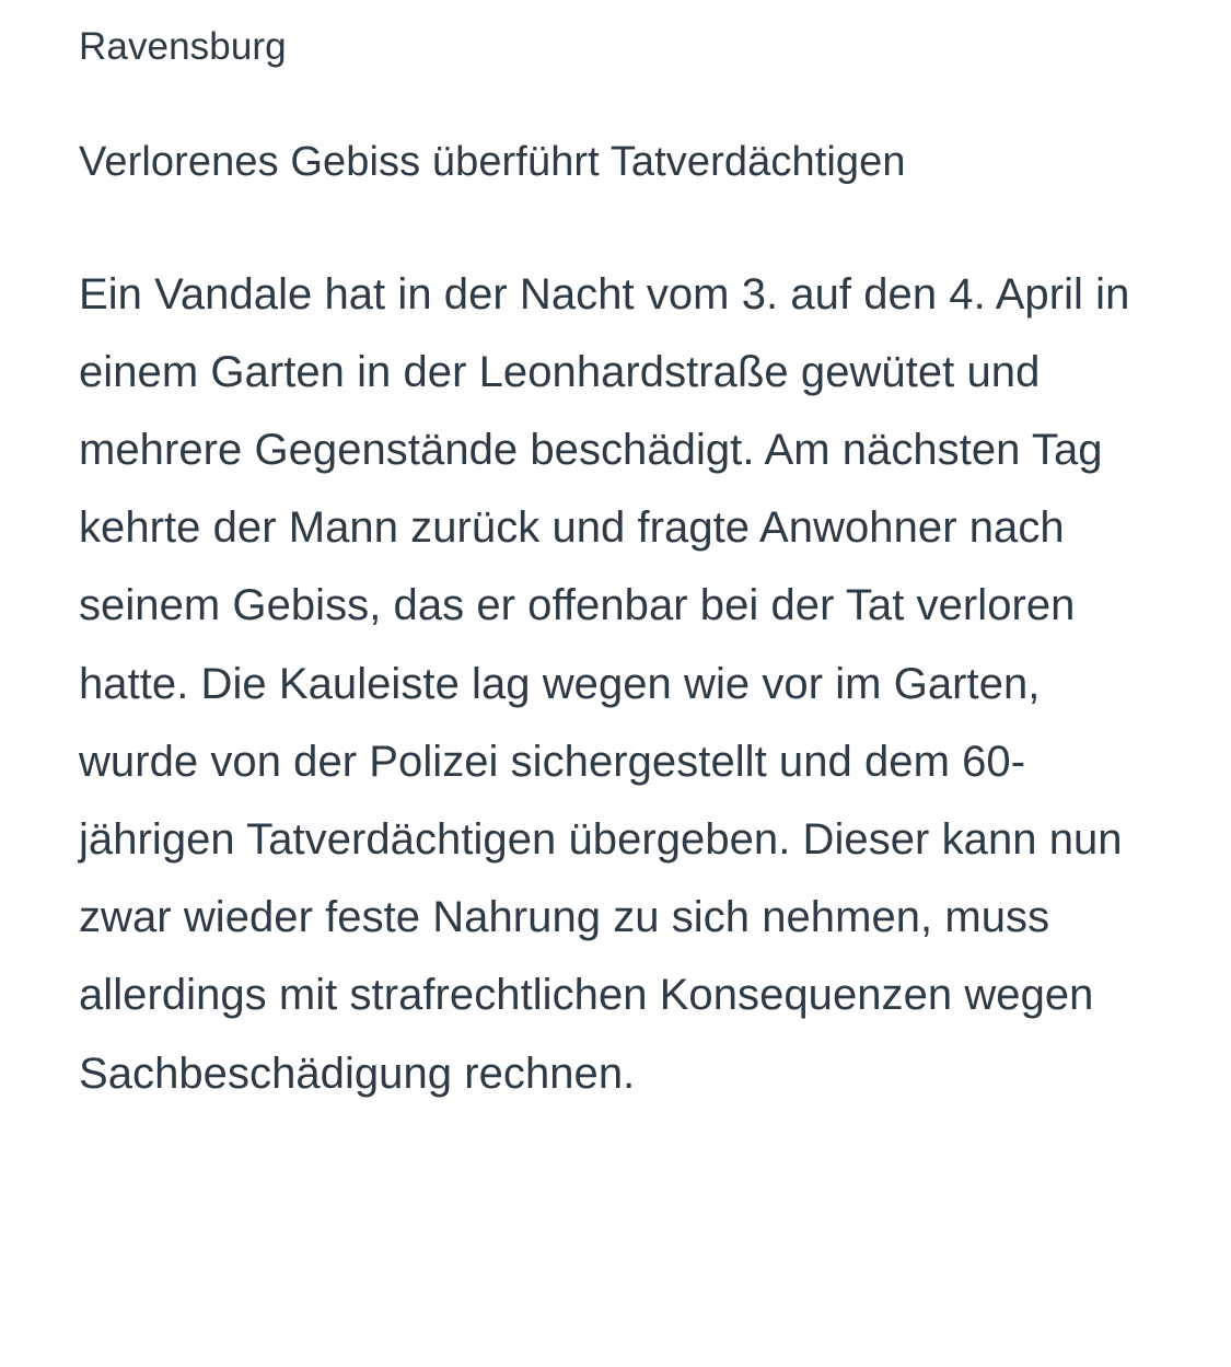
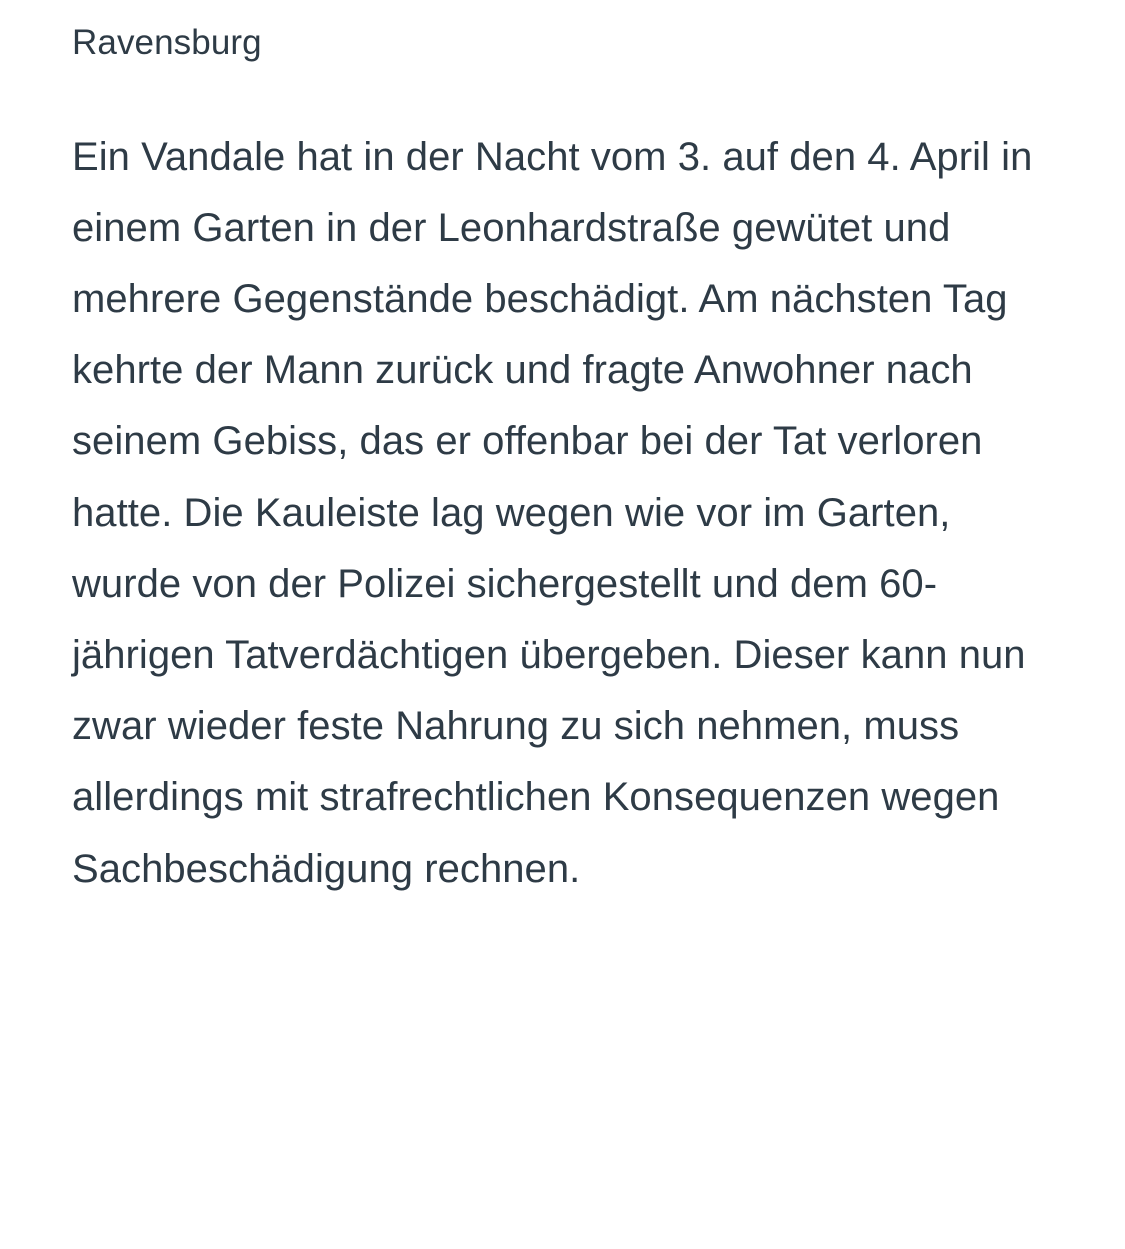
  Ravensburg
- Verlorenes Gebiss überführt Tatverdächtigen
  Ein Vandale hat in der Nacht vom 3. auf den 4. April in einem Garten in der Leonhardstraße gewütet und mehrere Gegenstände beschädigt. Am nächsten Tag kehrte der Mann zurück und fragte Anwohner nach seinem Gebiss, das er offenbar bei der Tat verloren hatte. Die Kauleiste lag wegen wie vor im Garten, wurde von der Polizei sichergestellt und dem 60-jährigen Tatverdächtigen übergeben. Dieser kann nun zwar wieder feste Nahrung zu sich nehmen, muss allerdings mit strafrechtlichen Konsequenzen wegen Sachbeschädigung rechnen.
